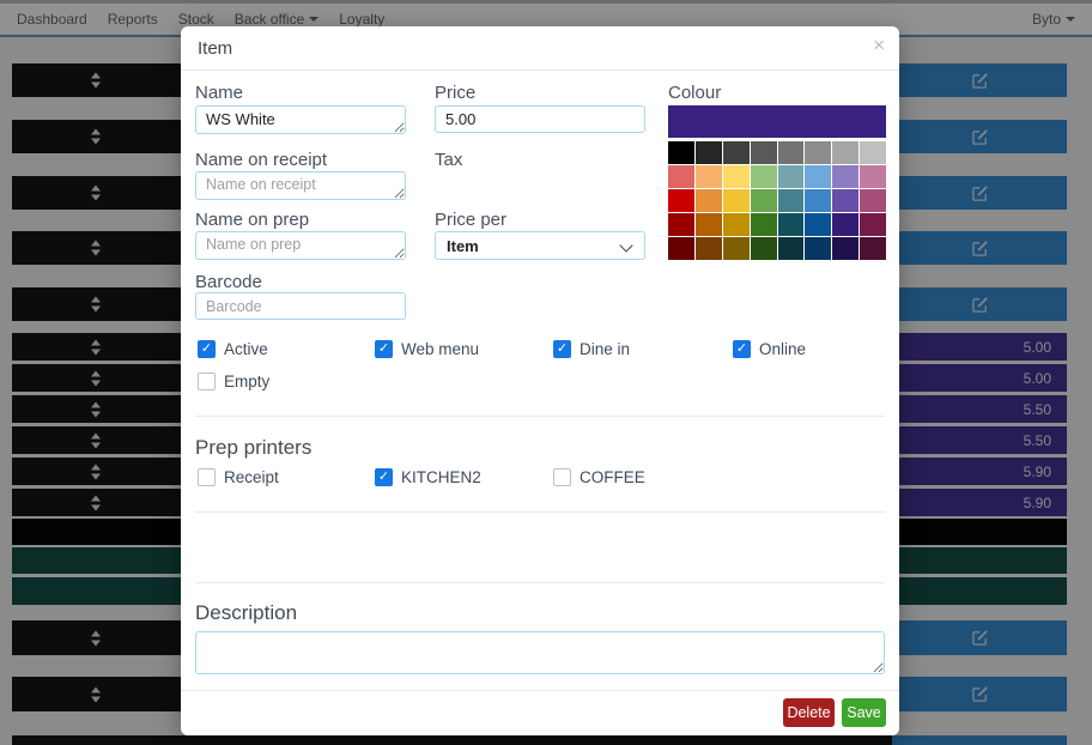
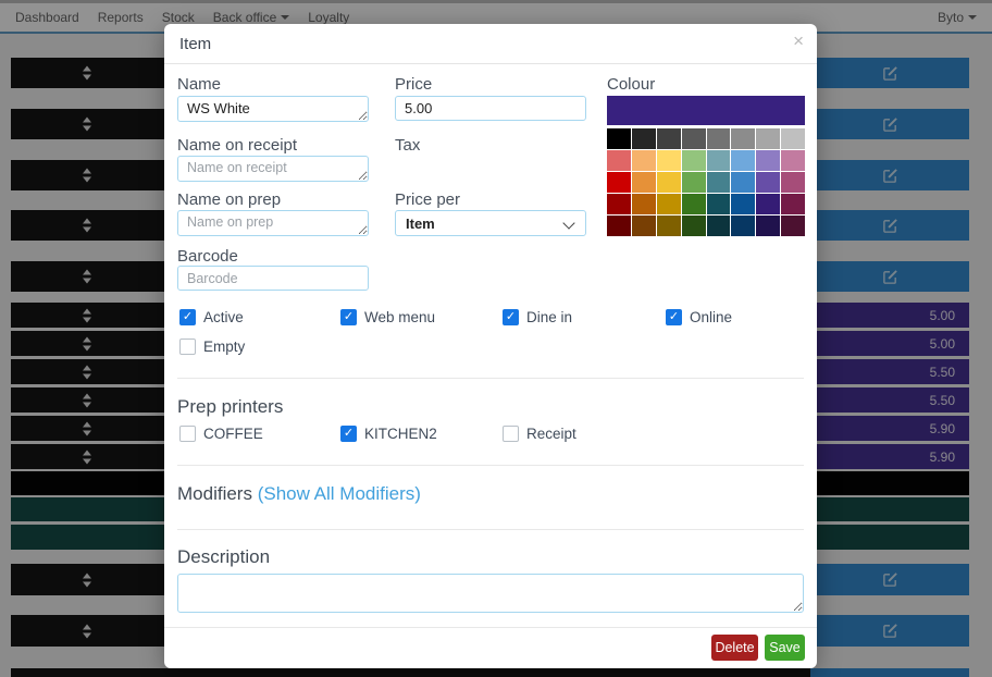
  Dashboard
  Reports
  Stock
  Back office
  Loyalty
  Byto
  5.00
  5.00
  5.50
  5.50
  5.90
  5.90
  Item
  ×
  Name
  WS White
  Price
  5.00
  Colour
  Name on receipt
  Name on receipt
  Tax
  Name on prep
  Name on prep
  Price per
  Item
  Barcode
  Barcode
  ✓
  Active
  ✓
  Web menu
  ✓
  Dine in
  ✓
  Online
  Empty
  Prep printers
- Receipt
+ COFFEE
  ✓
  KITCHEN2
- COFFEE
+ Receipt
+ Modifiers (Show All Modifiers)
  Description
  Delete
  Save
